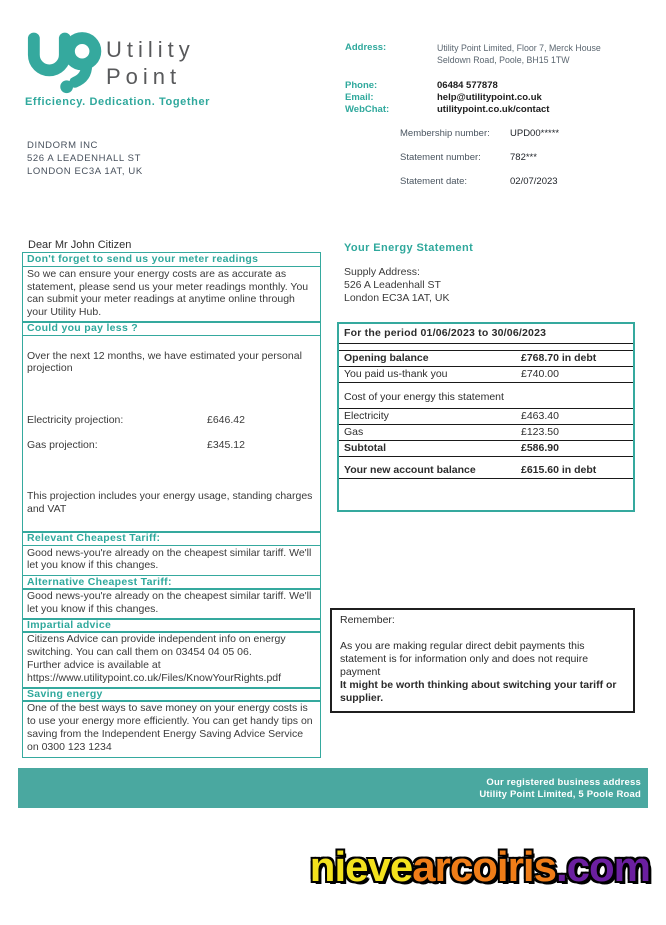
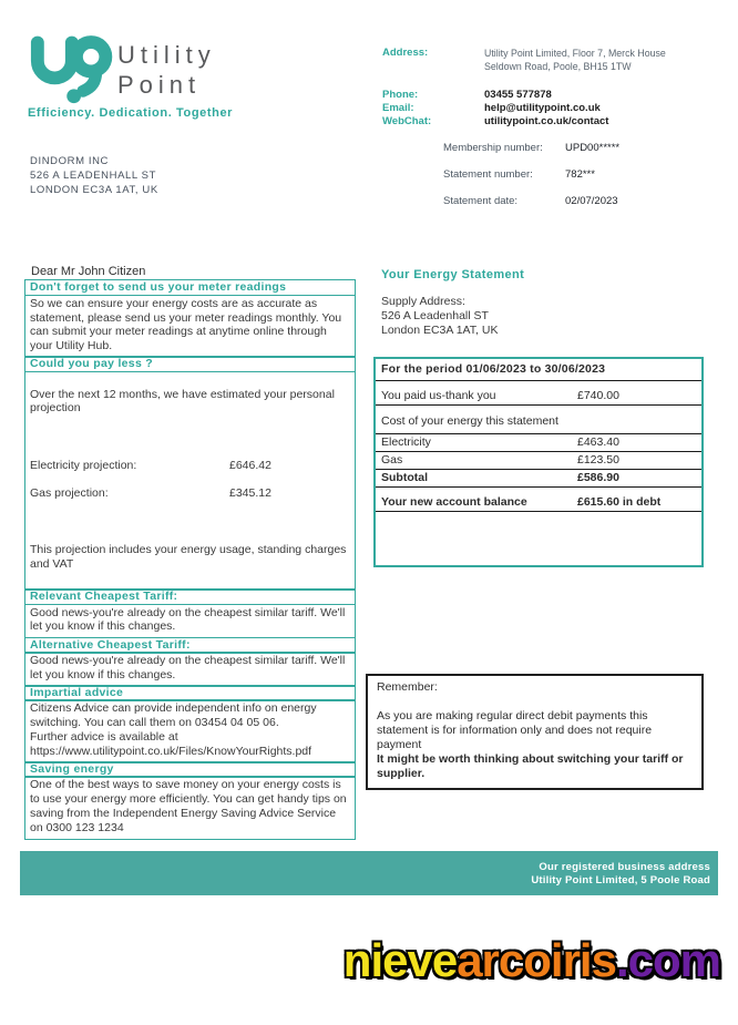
  Utility
  Point
  Efficiency. Dedication. Together
  DINDORM INC
  526 A LEADENHALL ST
  LONDON EC3A 1AT, UK
  Address:
  Utility Point Limited, Floor 7, Merck House
  Seldown Road, Poole, BH15 1TW
  Phone:
- 06484 577878
+ 03455 577878
  Email:
  help@utilitypoint.co.uk
  WebChat:
  utilitypoint.co.uk/contact
  Membership number:
  UPD00*****
  Statement number:
  782***
  Statement date:
  02/07/2023
  Dear Mr John Citizen
  Don't forget to send us your meter readings
  So we can ensure your energy costs are as accurate as statement, please send us your meter readings monthly. You can submit your meter readings at anytime online through your Utility Hub.
  Could you pay less ?
  Over the next 12 months, we have estimated your personal projection
  Electricity projection:
  £646.42
  Gas projection:
  £345.12
  This projection includes your energy usage, standing charges and VAT
  Relevant Cheapest Tariff:
  Good news-you're already on the cheapest similar tariff. We'll let you know if this changes.
  Alternative Cheapest Tariff:
  Good news-you're already on the cheapest similar tariff. We'll let you know if this changes.
  Impartial advice
  Citizens Advice can provide independent info on energy switching. You can call them on 03454 04 05 06.
  Further advice is available at
  https://www.utilitypoint.co.uk/Files/KnowYourRights.pdf
  Saving energy
  One of the best ways to save money on your energy costs is to use your energy more efficiently. You can get handy tips on saving from the Independent Energy Saving Advice Service on 0300 123 1234
  Your Energy Statement
  Supply Address:
  526 A Leadenhall ST
  London EC3A 1AT, UK
  For the period 01/06/2023 to 30/06/2023
- Opening balance
- £768.70 in debt
  You paid us-thank you
  £740.00
  Cost of your energy this statement
  Electricity
  £463.40
  Gas
  £123.50
  Subtotal
  £586.90
  Your new account balance
  £615.60 in debt
  Remember:
  As you are making regular direct debit payments this statement is for information only and does not require payment
  It might be worth thinking about switching your tariff or supplier.
  Our registered business address
  Utility Point Limited, 5 Poole Road
  nievearcoiris.com
